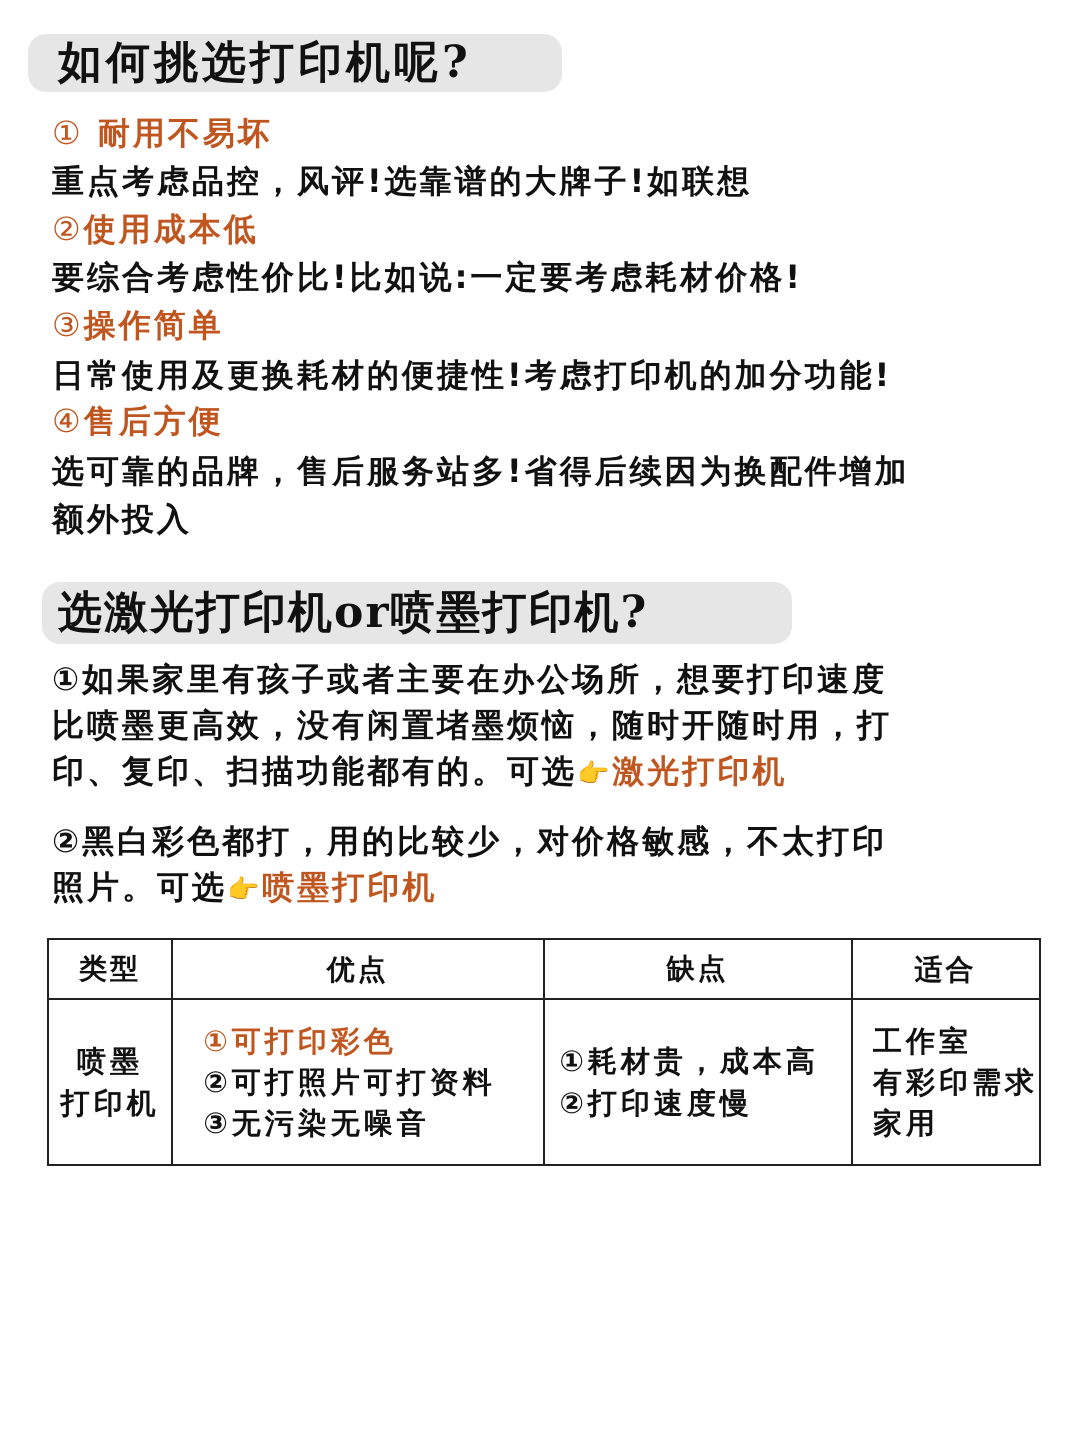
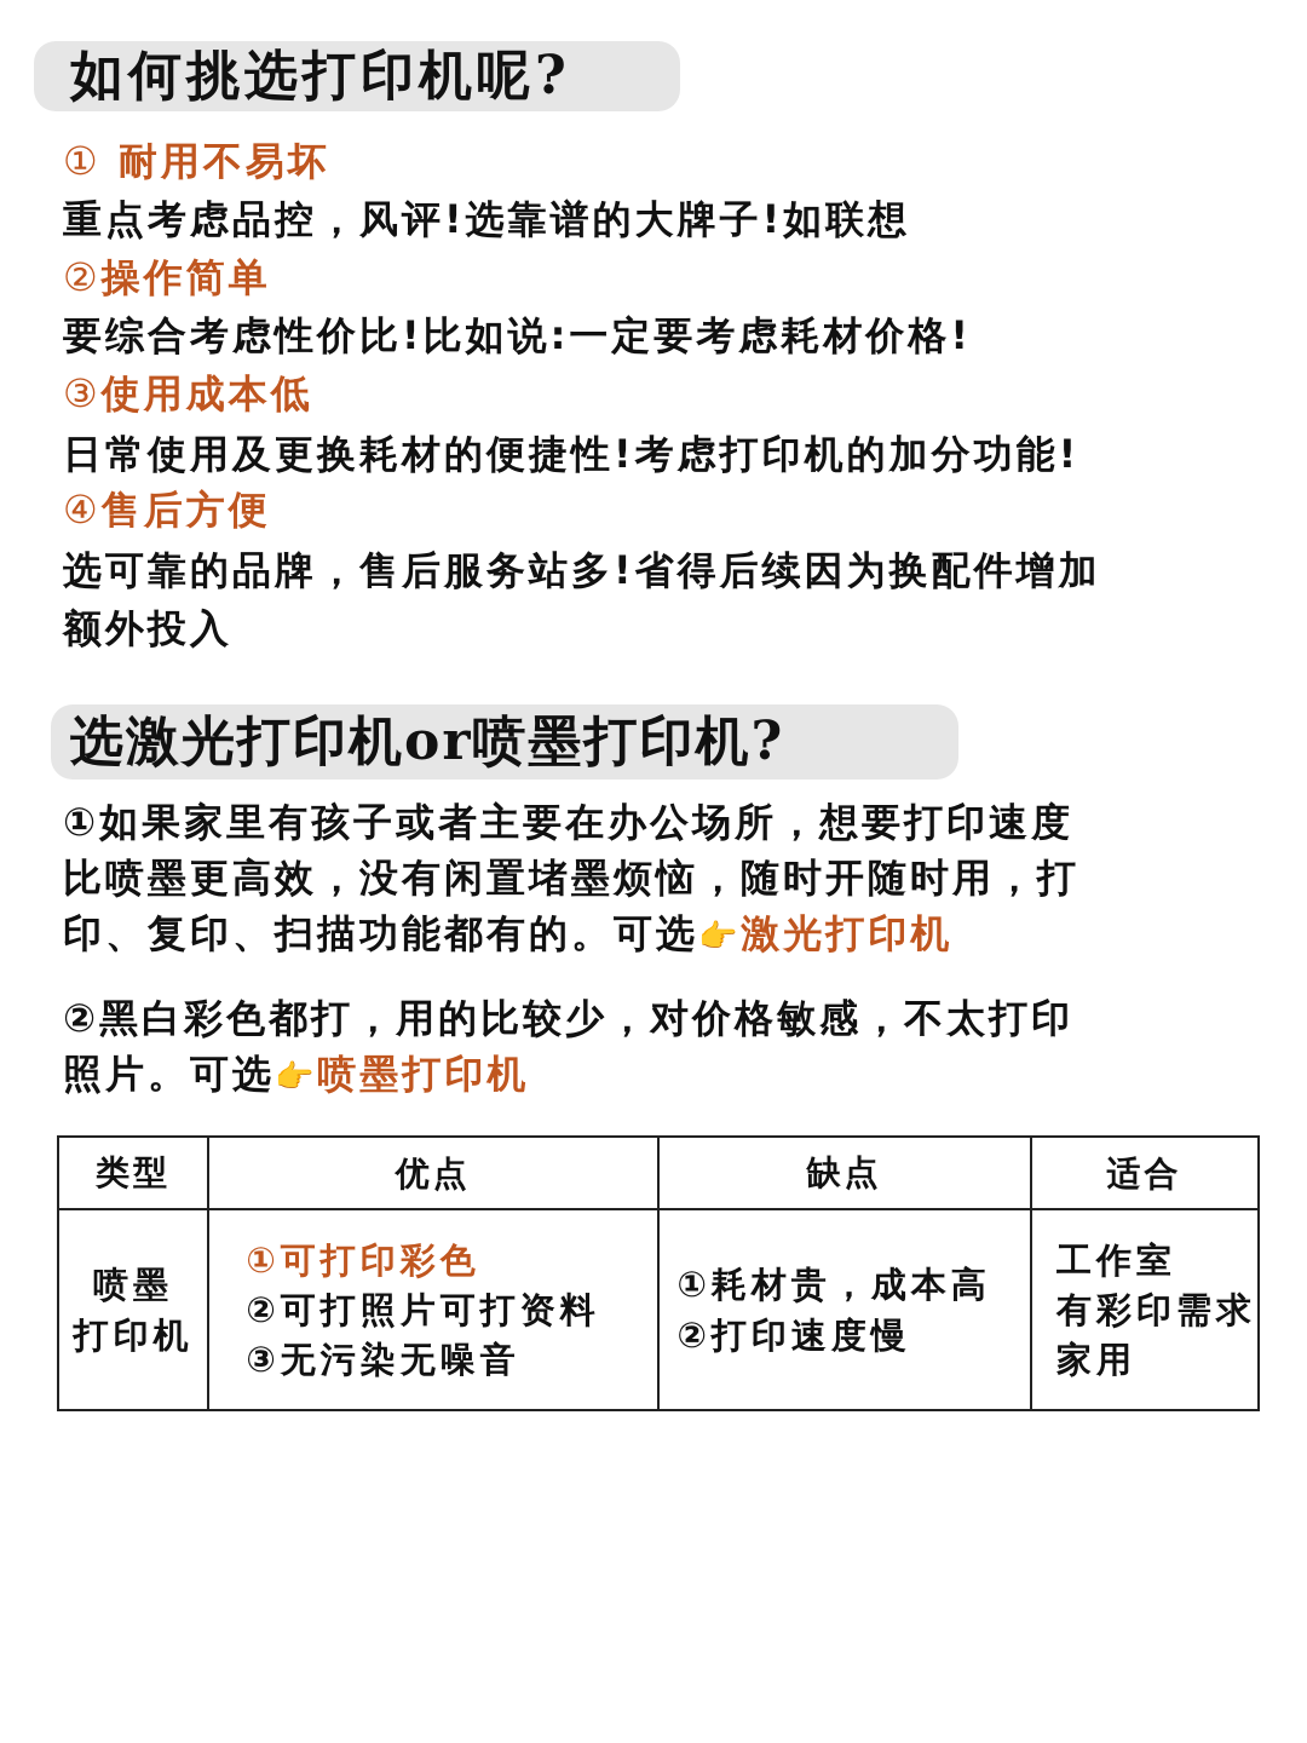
  如何挑选打印机呢?
  ① 耐用不易坏
  重点考虑品控，风评!选靠谱的大牌子!如联想
- ②使用成本低
+ ②操作简单
  要综合考虑性价比!比如说:一定要考虑耗材价格!
- ③操作简单
+ ③使用成本低
  日常使用及更换耗材的便捷性!考虑打印机的加分功能!
  ④售后方便
  选可靠的品牌，售后服务站多!省得后续因为换配件增加
  额外投入
  选激光打印机or喷墨打印机?
  ①如果家里有孩子或者主要在办公场所，想要打印速度
  比喷墨更高效，没有闲置堵墨烦恼，随时开随时用，打
  印、复印、扫描功能都有的。可选👉激光打印机
  ②黑白彩色都打，用的比较少，对价格敏感，不太打印
  照片。可选👉喷墨打印机
  类型	优点	缺点	适合
  喷墨 打印机	①可打印彩色 ②可打照片可打资料 ③无污染无噪音	①耗材贵，成本高 ②打印速度慢	工作室 有彩印需求 家用
